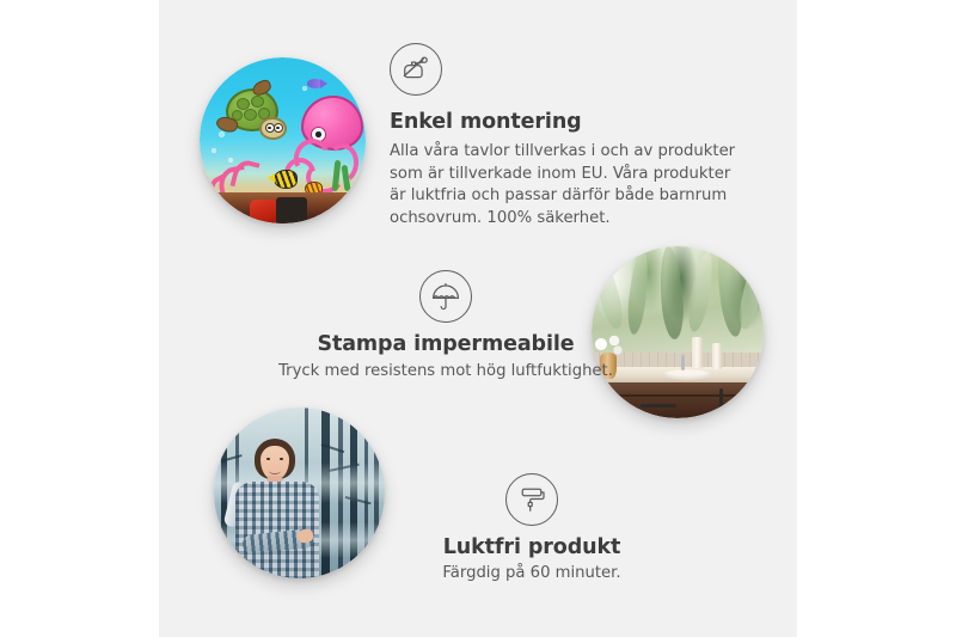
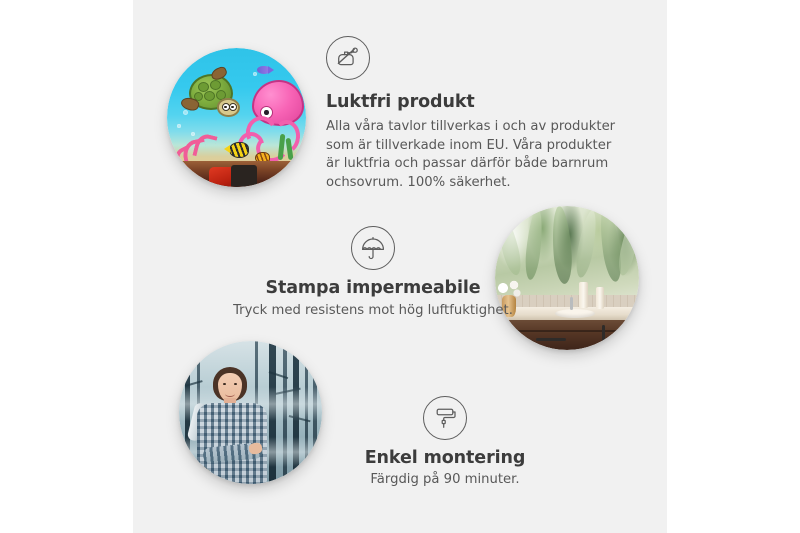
- Enkel montering
+ Luktfri produkt
  Alla våra tavlor tillverkas i och av produkter som är tillverkade inom EU. Våra produkter är luktfria och passar därför både barnrum ochsovrum. 100% säkerhet.
  Stampa impermeabile
  Tryck med resistens mot hög luftfuktighet.
- Luktfri produkt
+ Enkel montering
- Färgdig på 60 minuter.
+ Färgdig på 90 minuter.
